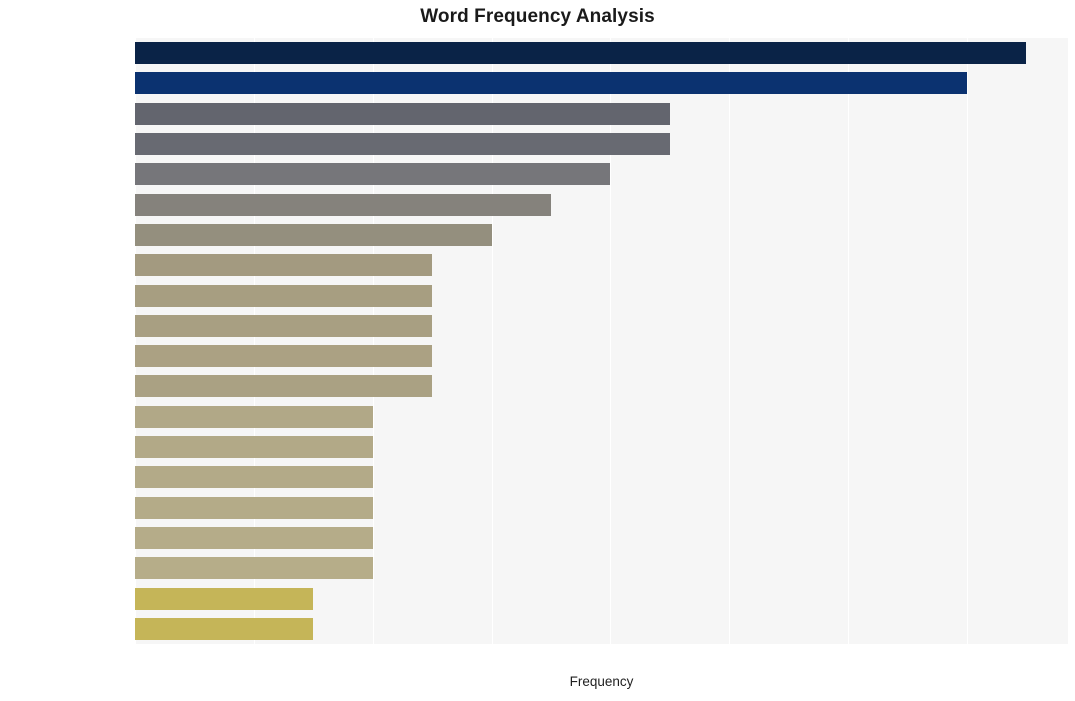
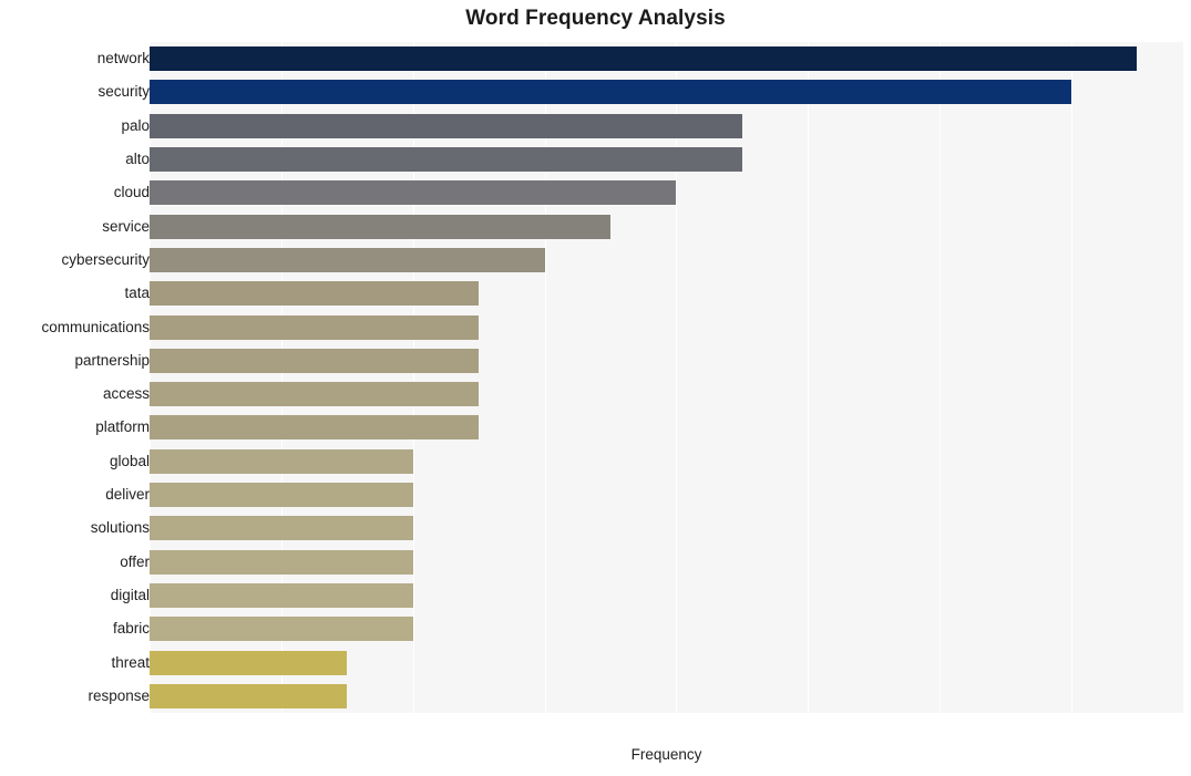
  Word Frequency Analysis
+ network
+ security
+ palo
+ alto
+ cloud
+ service
+ cybersecurity
+ tata
+ communications
+ partnership
+ access
+ platform
+ global
+ deliver
+ solutions
+ offer
+ digital
+ fabric
+ threat
+ response
  Frequency
